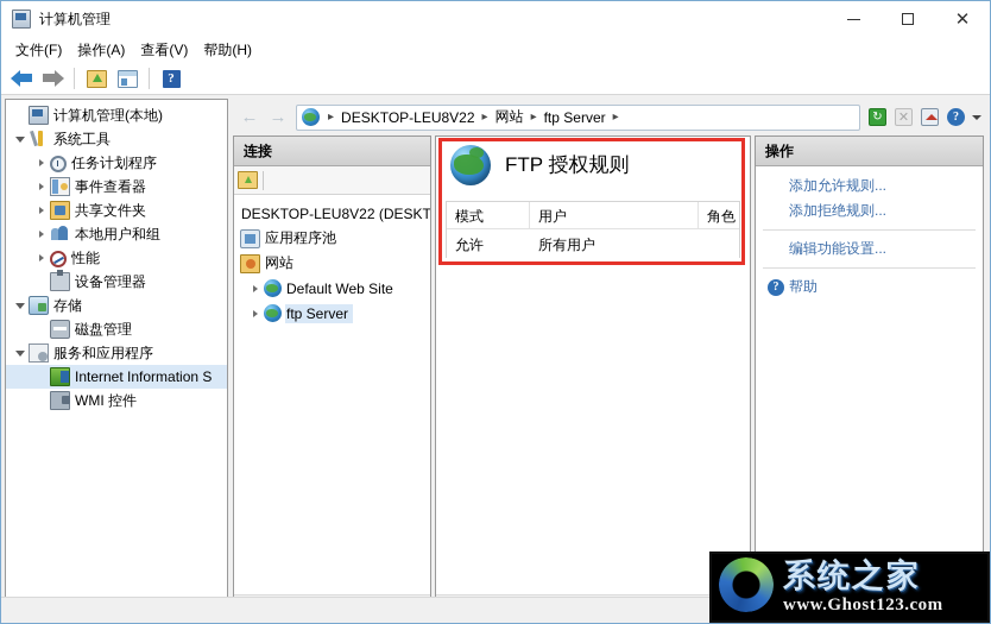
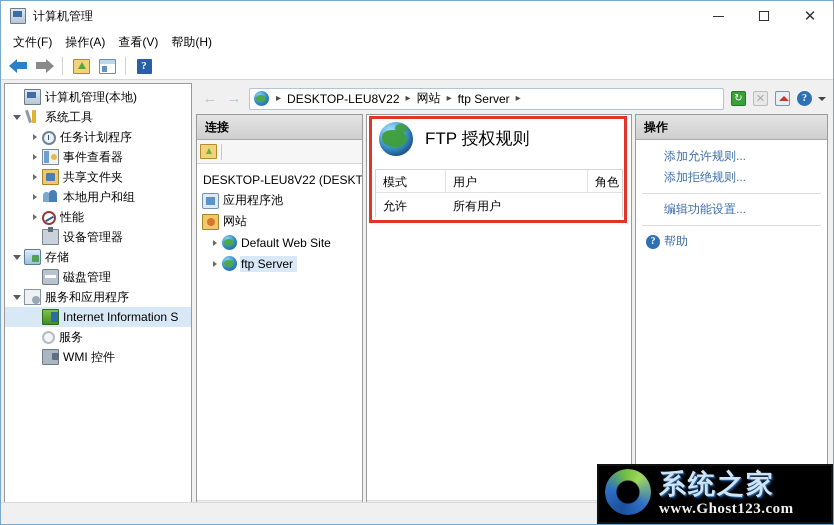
  计算机管理
  ✕
  文件(F)
  操作(A)
  查看(V)
  帮助(H)
  ?
  计算机管理(本地)
  系统工具
  任务计划程序
  事件查看器
  共享文件夹
  本地用户和组
  性能
  设备管理器
  存储
  磁盘管理
  服务和应用程序
  Internet Information S
+ 服务
  WMI 控件
  ←
  →
  ▸
  DESKTOP-LEU8V22
  ▸
  网站
  ▸
  ftp Server
  ▸
  ↻
  ✕
  ?
  连接
  DESKTOP-LEU8V22 (DESKT
  应用程序池
  网站
  Default Web Site
  ftp Server
  FTP 授权规则
  模式
  用户
  角色
  允许
  所有用户
  操作
  添加允许规则...
  添加拒绝规则...
  编辑功能设置...
  ?
  帮助
  系统之家
  www.Ghost123.com
